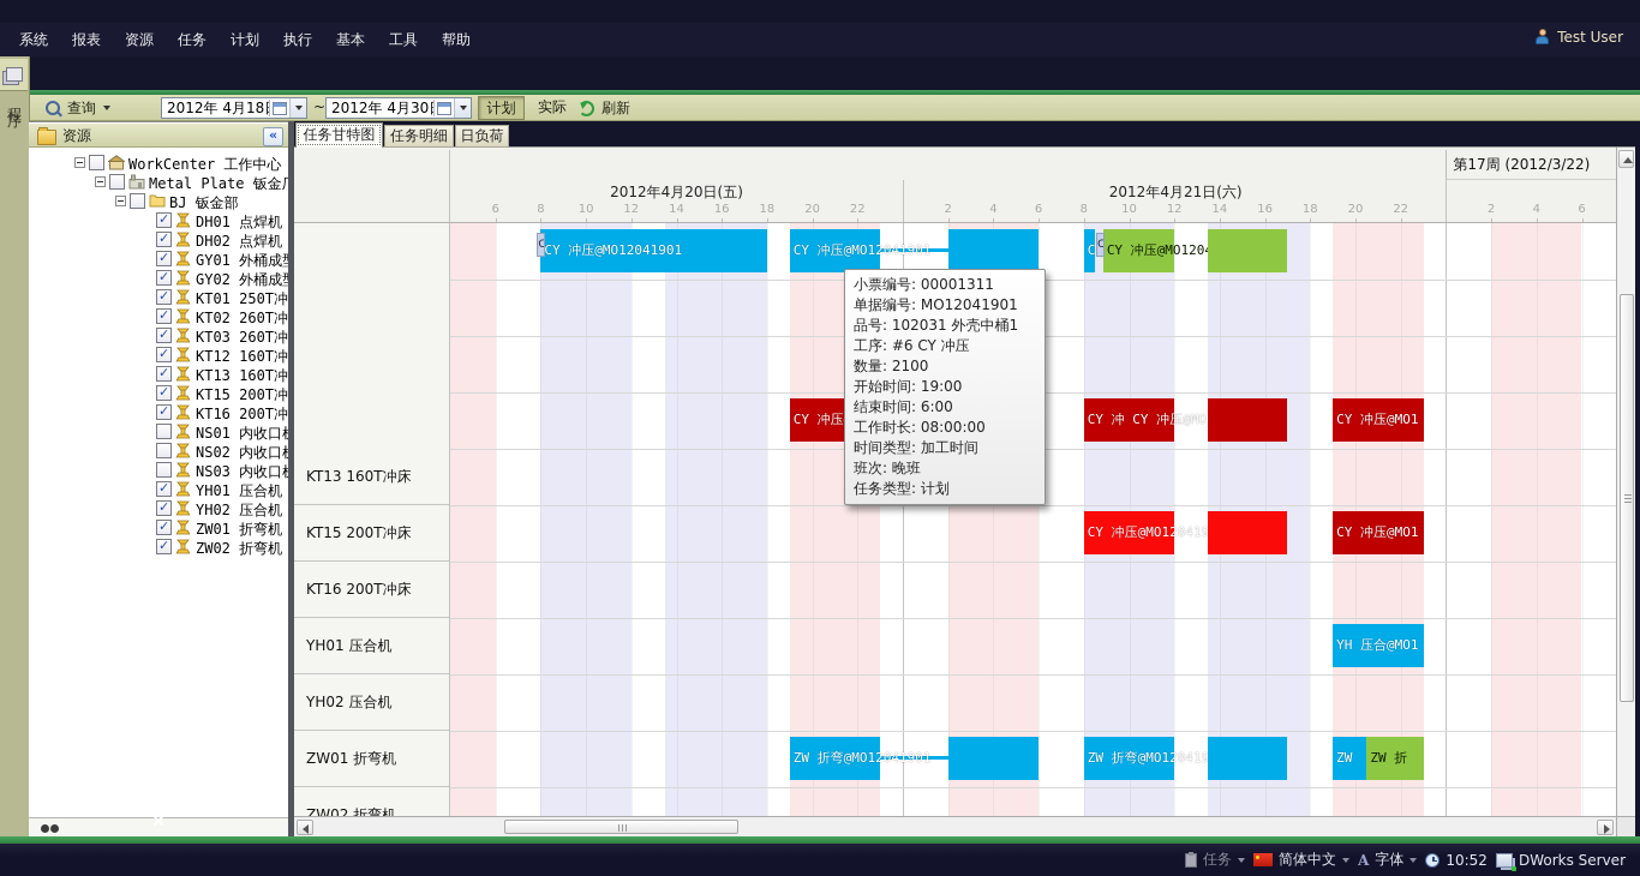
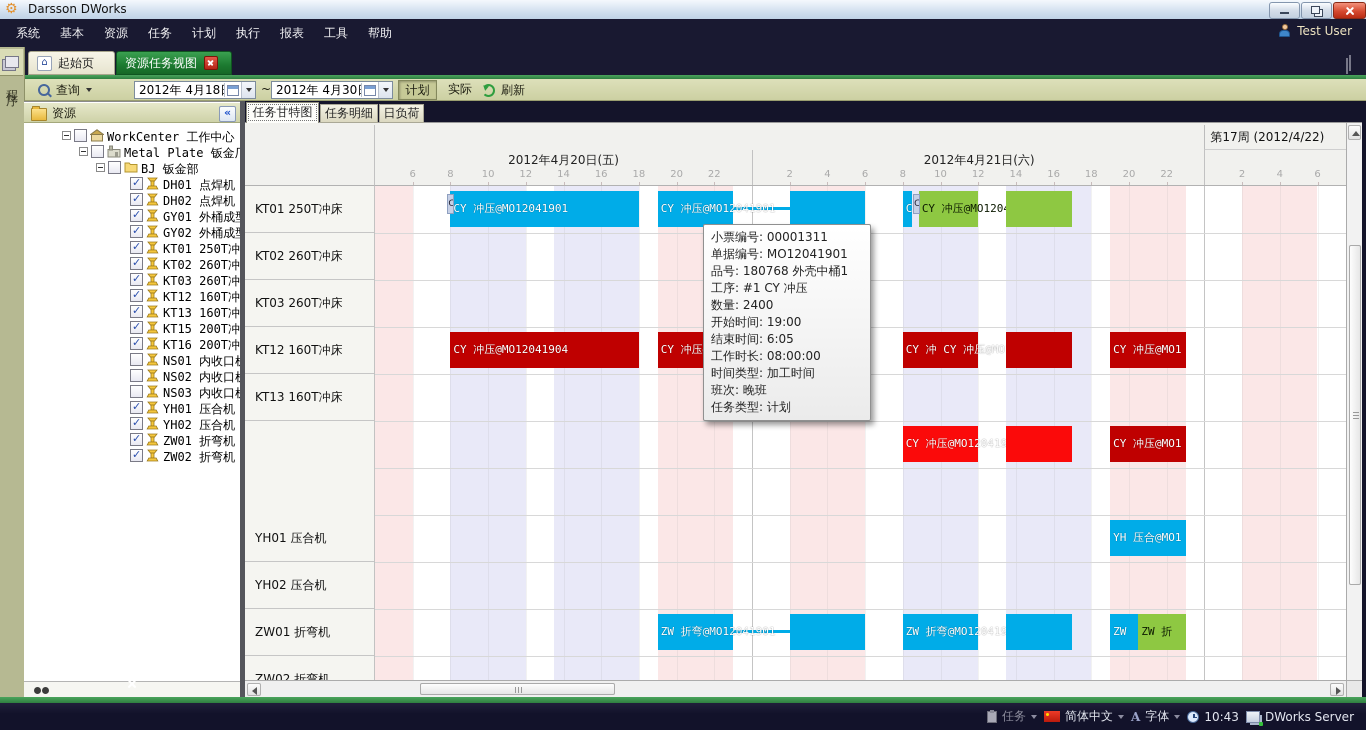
+ ⚙
+ Darsson DWorks
  系统
- 报表
+ 基本
  资源
  任务
  计划
  执行
- 基本
+ 报表
  工具
  帮助
  Test User
+ ⌂
+ 起始页
+ 资源任务视图
  查询
  2012年 4月18
  ~
  2012年 4月30
  计划
  实际
  刷新
  资源
  «
  WorkCenter 工作中心
  Metal Plate 钣金
  BJ 钣金部
  DH01 点焊机
  DH02 点焊机
  GY01 外桶成
  GY02 外桶成
  KT01 250T冲
  KT02 260T冲
  KT03 260T冲
  KT12 160T冲
  KT13 160T冲
  KT15 200T冲
  KT16 200T冲
  NS01 内收口
  NS02 内收口
  NS03 内收口
  YH01 压合机
  YH02 压合机
  ZW01 折弯机
  ZW02 折弯机
  任务甘特图
  任务明细
  日负荷
- 第17周 (2012/3/22)
+ 第17周 (2012/4/22)
  2012年4月20日(五)
  6
  8
  10
  12
  14
  16
  18
  20
  22
  2012年4月21日(六)
  2
  4
  6
  8
  10
  12
  14
  16
  18
  20
  22
  2
  4
  6
+ KT01 250T冲床
+ KT02 260T冲床
+ KT03 260T冲床
+ KT12 160T冲床
  KT13 160T冲床
- KT15 200T冲床
- KT16 200T冲床
  YH01 压合机
  YH02 压合机
  ZW01 折弯机
  ZW02 折弯机
  CY 冲压@MO12041901
  C
  CY 冲压@MO12041901
  C
  C
+ CY 冲压@MO12041904
  CY 冲压@MO1
  CY 冲压@MO120419
  CY 冲压@MO1
  YH 压合@MO1
  ZW 折弯@MO12041901
  ZW 折弯@MO120419
  ZW
  ZW 折
  小票编号: 00001311
  单据编号: MO12041901
- 品号: 102031 外壳中桶1
+ 品号: 180768 外壳中桶1
- 工序: #6 CY 冲压
+ 工序: #1 CY 冲压
- 数量: 2100
+ 数量: 2400
  开始时间: 19:00
- 结束时间: 6:00
+ 结束时间: 6:05
  工作时长: 08:00:00
  时间类型: 加工时间
  班次: 晚班
  任务类型: 计划
  任务
  简体中文
  A
  字体
- 10:52
+ 10:43
  DWorks Server
